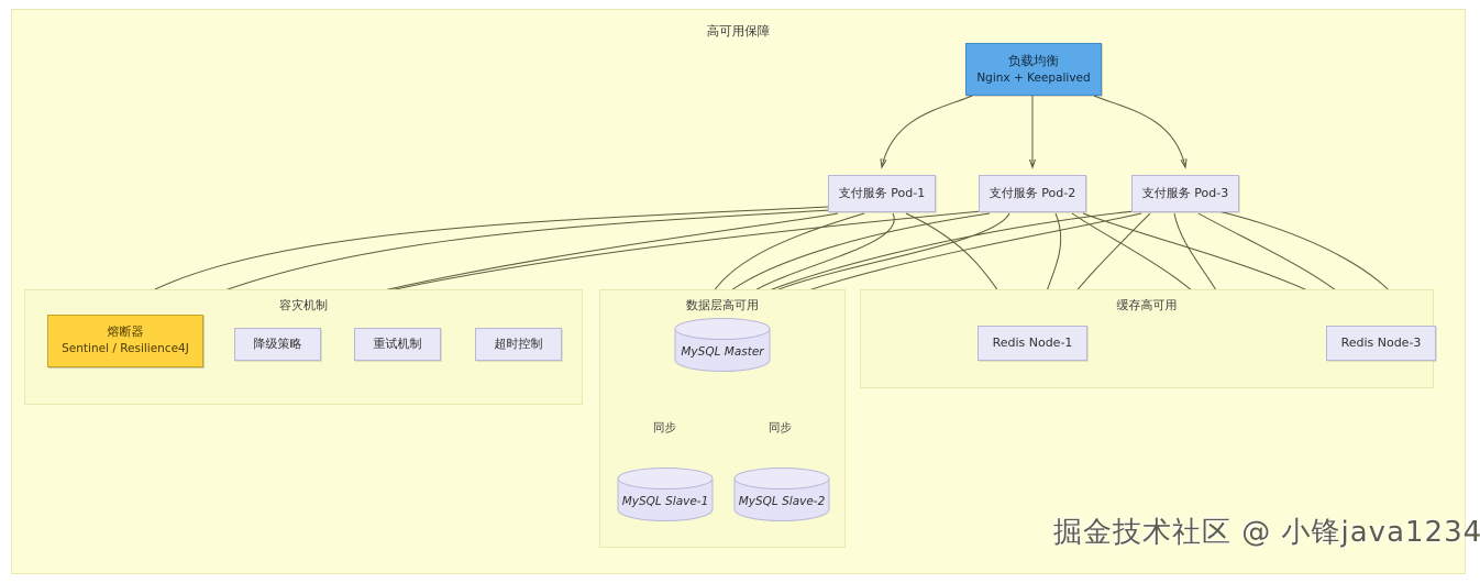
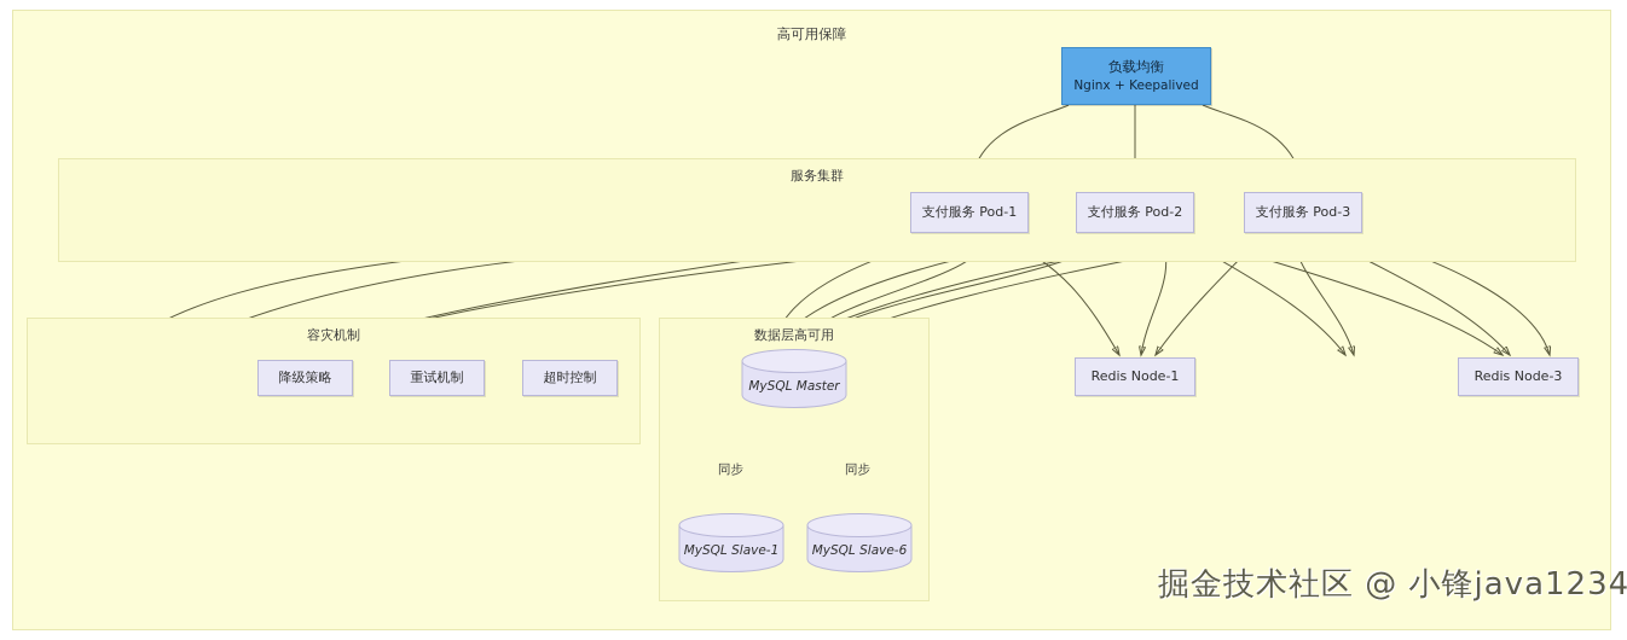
  高可用保障
+ 服务集群
  支付服务 Pod-1
  支付服务 Pod-2
  支付服务 Pod-3
  负载均衡
  Nginx + Keepalived
  容灾机制
- 熔断器
- Sentinel / Resilience4J
  降级策略
  重试机制
  超时控制
  数据层高可用
  MySQL Master
  MySQL Slave-1
- MySQL Slave-2
+ MySQL Slave-6
  同步
  同步
- 缓存高可用
  Redis Node-1
  Redis Node-3
  掘金技术社区 @ 小锋java1234
